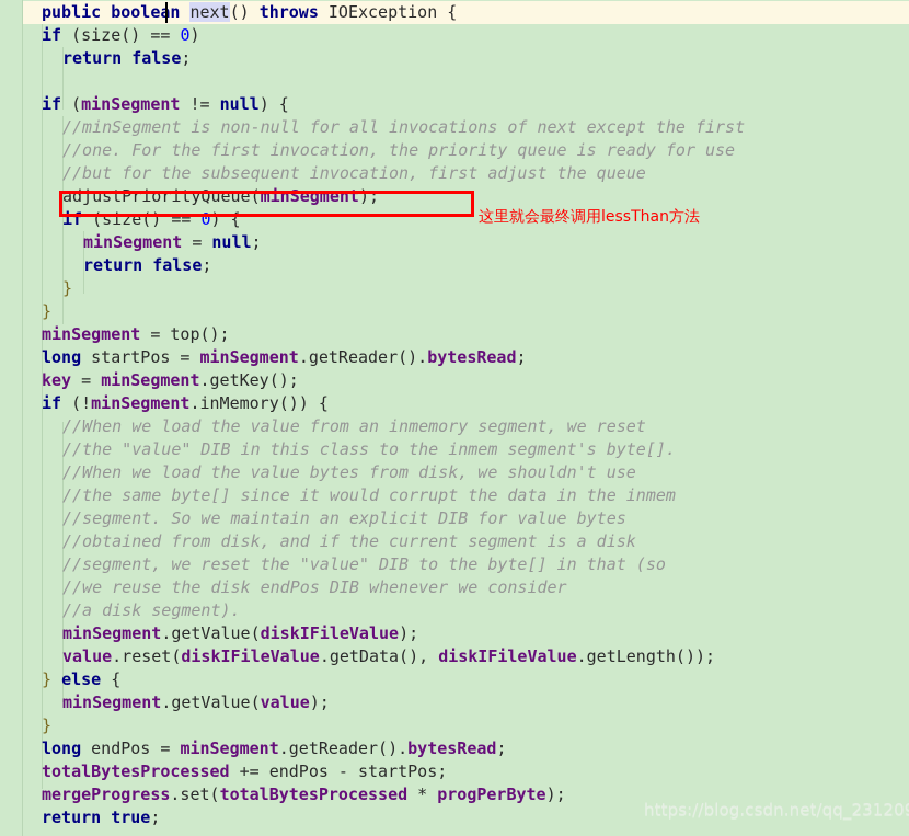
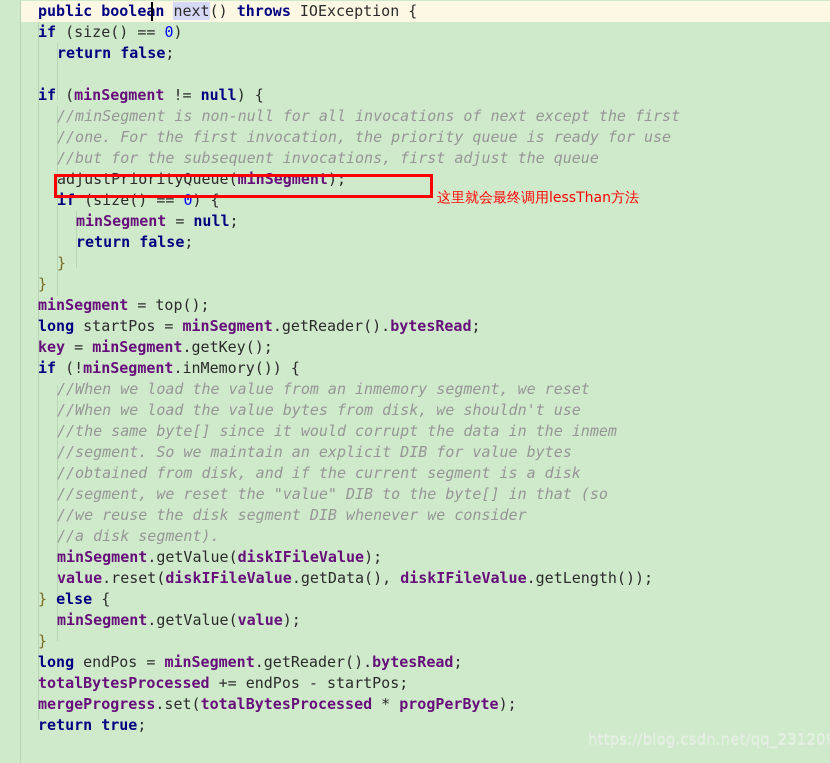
  public boolen next() throws IOException {
  if (size() == 0)
  return false;
  if (minSegment != null) {
  //minSegment is non-null for all invocations of next except the first
  //one. For the first invocation, the priority queue is ready for use
- //but for the subsequent invocation, first adjust the queue
+ //but for the subsequent invocations, first adjust the queue
  adjustPriorityQueue(minSegment);
  if (size() == 0) {
  minSegment = null;
  return false;
  }
  }
  minSegment = top();
  long startPos = minSegment.getReader().bytesRead;
  key = minSegment.getKey();
  if (!minSegment.inMemory()) {
  //When we load the value from an inmemory segment, we reset
- //the "value" DIB in this class to the inmem segment's byte[].
  //When we load the value bytes from disk, we shouldn't use
  //the same byte[] since it would corrupt the data in the inmem
  //segment. So we maintain an explicit DIB for value bytes
  //obtained from disk, and if the current segment is a disk
  //segment, we reset the "value" DIB to the byte[] in that (so
- //we reuse the disk endPos DIB whenever we consider
+ //we reuse the disk segment DIB whenever we consider
  //a disk segment).
  minSegment.getValue(diskIFileValue);
  value.reset(diskIFileValue.getData(), diskIFileValue.getLength());
  } else {
  minSegment.getValue(value);
  }
  long endPos = minSegment.getReader().bytesRead;
  totalBytesProcessed += endPos - startPos;
  mergeProgress.set(totalBytesProcessed * progPerByte);
  return true;
  这里就会最终调用lessThan方法
  https://blog.csdn.net/qq_23120
